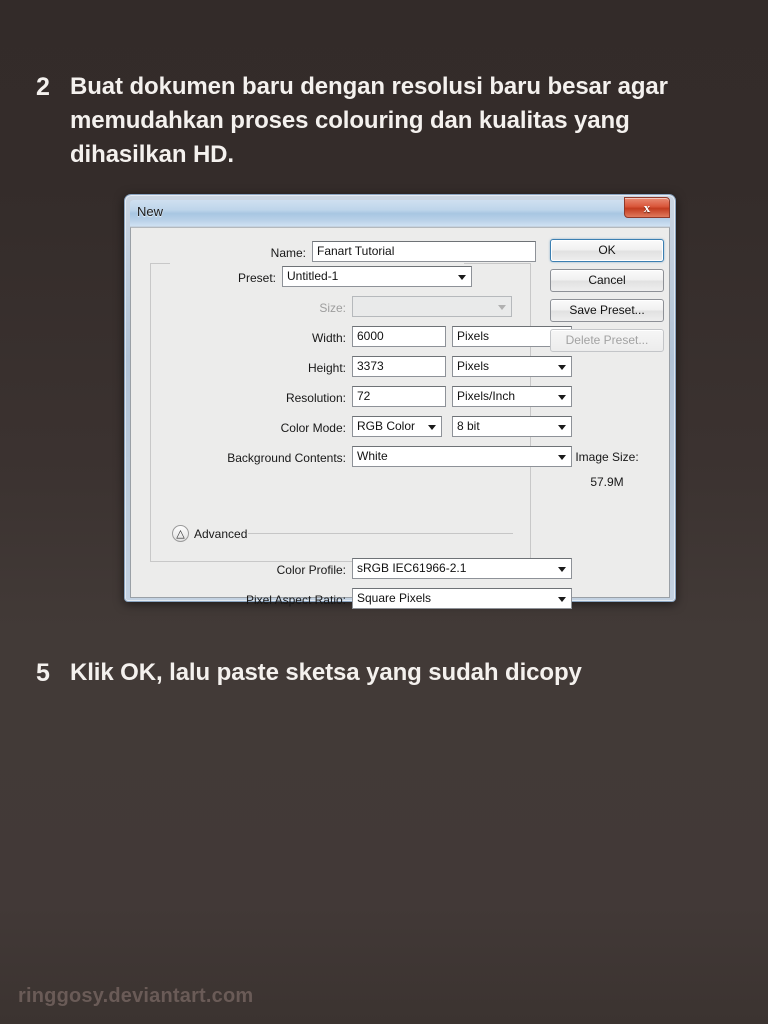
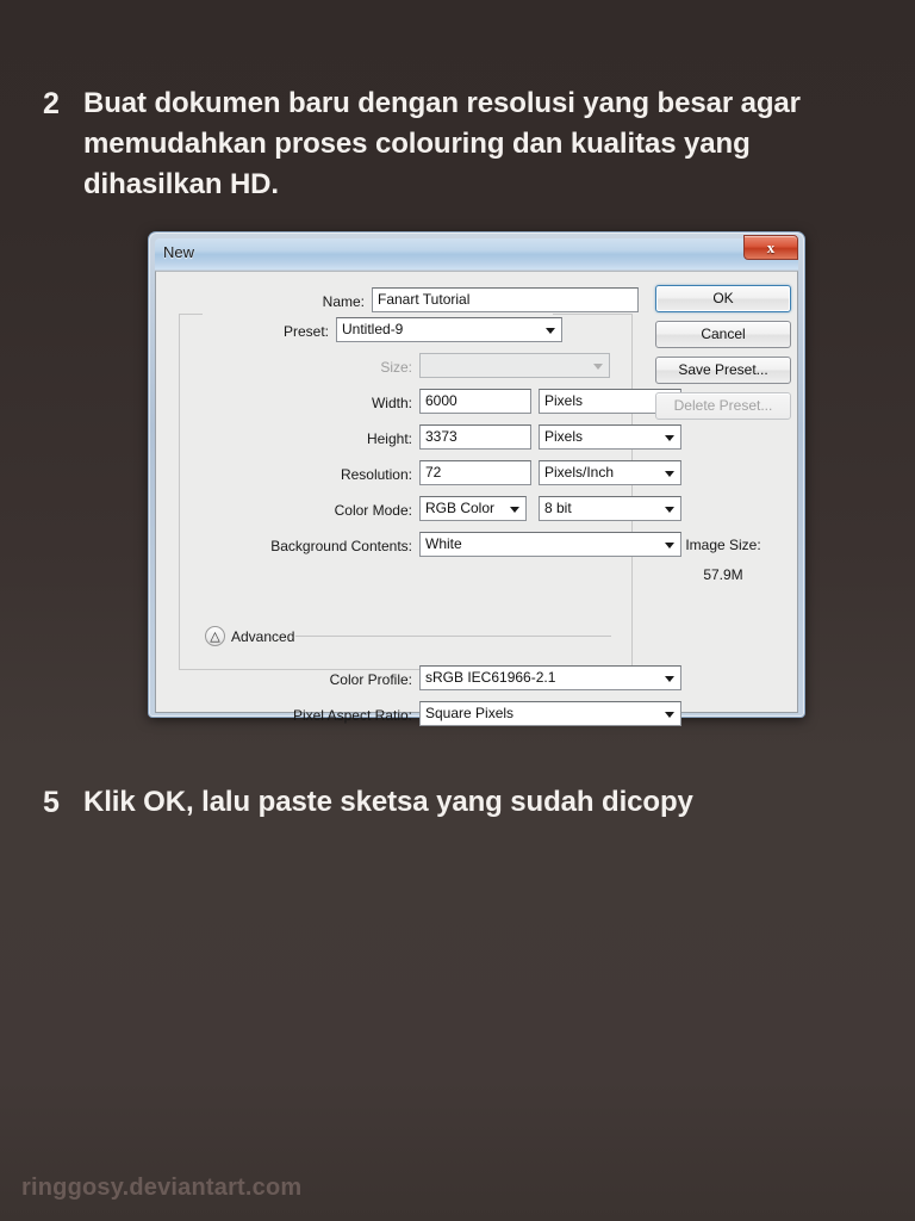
  2
- Buat dokumen baru dengan resolusi baru besar agar memudahkan proses colouring dan kualitas yang dihasilkan HD.
+ Buat dokumen baru dengan resolusi yang besar agar memudahkan proses colouring dan kualitas yang dihasilkan HD.
  New
  x
  Name:
  Fanart Tutorial
  Preset:
- Untitled-1
+ Untitled-9
  Size:
  Width:
  6000
  Pixels
  Height:
  3373
  Pixels
  Resolution:
  72
  Pixels/Inch
  Color Mode:
  RGB Color
  8 bit
  Background Contents:
  White
  △
  Advanced
  Color Profile:
  sRGB IEC61966-2.1
  Pixel Aspect Ratio:
  Square Pixels
  OK
  Cancel
  Save Preset...
  Delete Preset...
  Image Size:
  57.9M
  5
  Klik OK, lalu paste sketsa yang sudah dicopy
  ringgosy.deviantart.com
